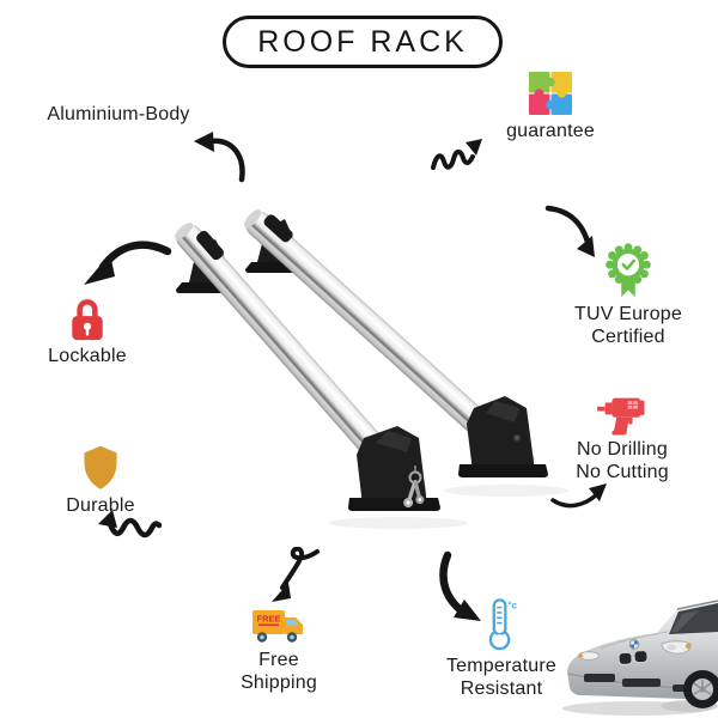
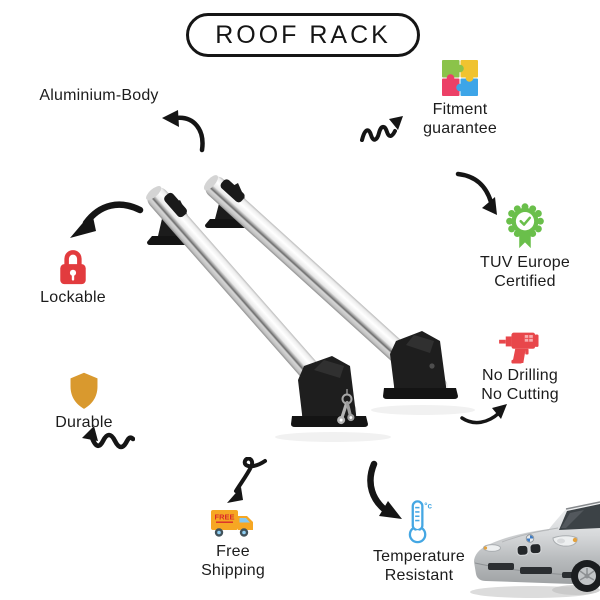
  ROOF RACK
  Aluminium-Body
+ Fitment
  guarantee
  Lockable
  TUV Europe
  Certified
  No Drilling
  No Cutting
  Durable
  FREE
  Free
  Shipping
  °c
  Temperature
  Resistant
